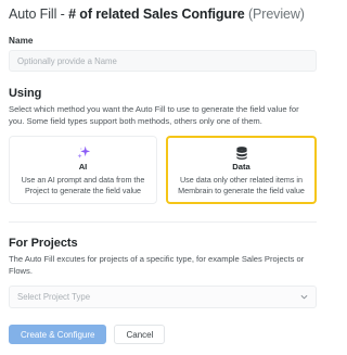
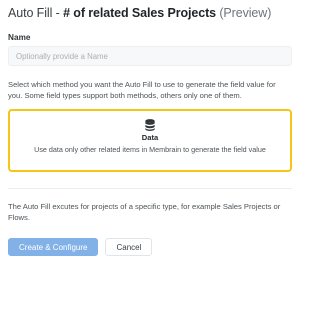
- Auto Fill - # of related Sales Configure (Preview)
+ Auto Fill - # of related Sales Projects (Preview)
  Name
  Optionally provide a Name
- Using
  Select which method you want the Auto Fill to use to generate the field value for you. Some field types support both methods, others only one of them.
- AI
- Use an AI prompt and data from the Project to generate the field value
  Data
  Use data only other related items in Membrain to generate the field value
- For Projects
  The Auto Fill excutes for projects of a specific type, for example Sales Projects or Flows.
- Select Project Type
  Create & Configure
  Cancel
